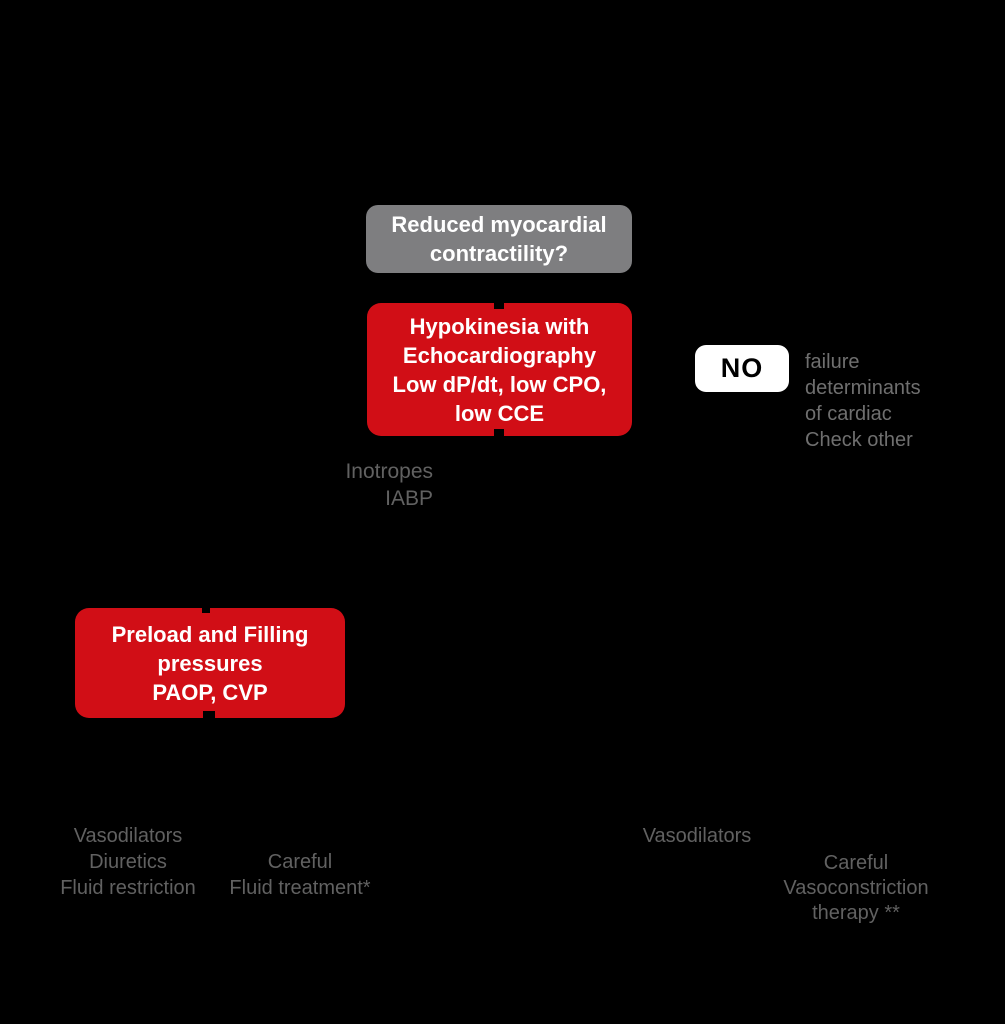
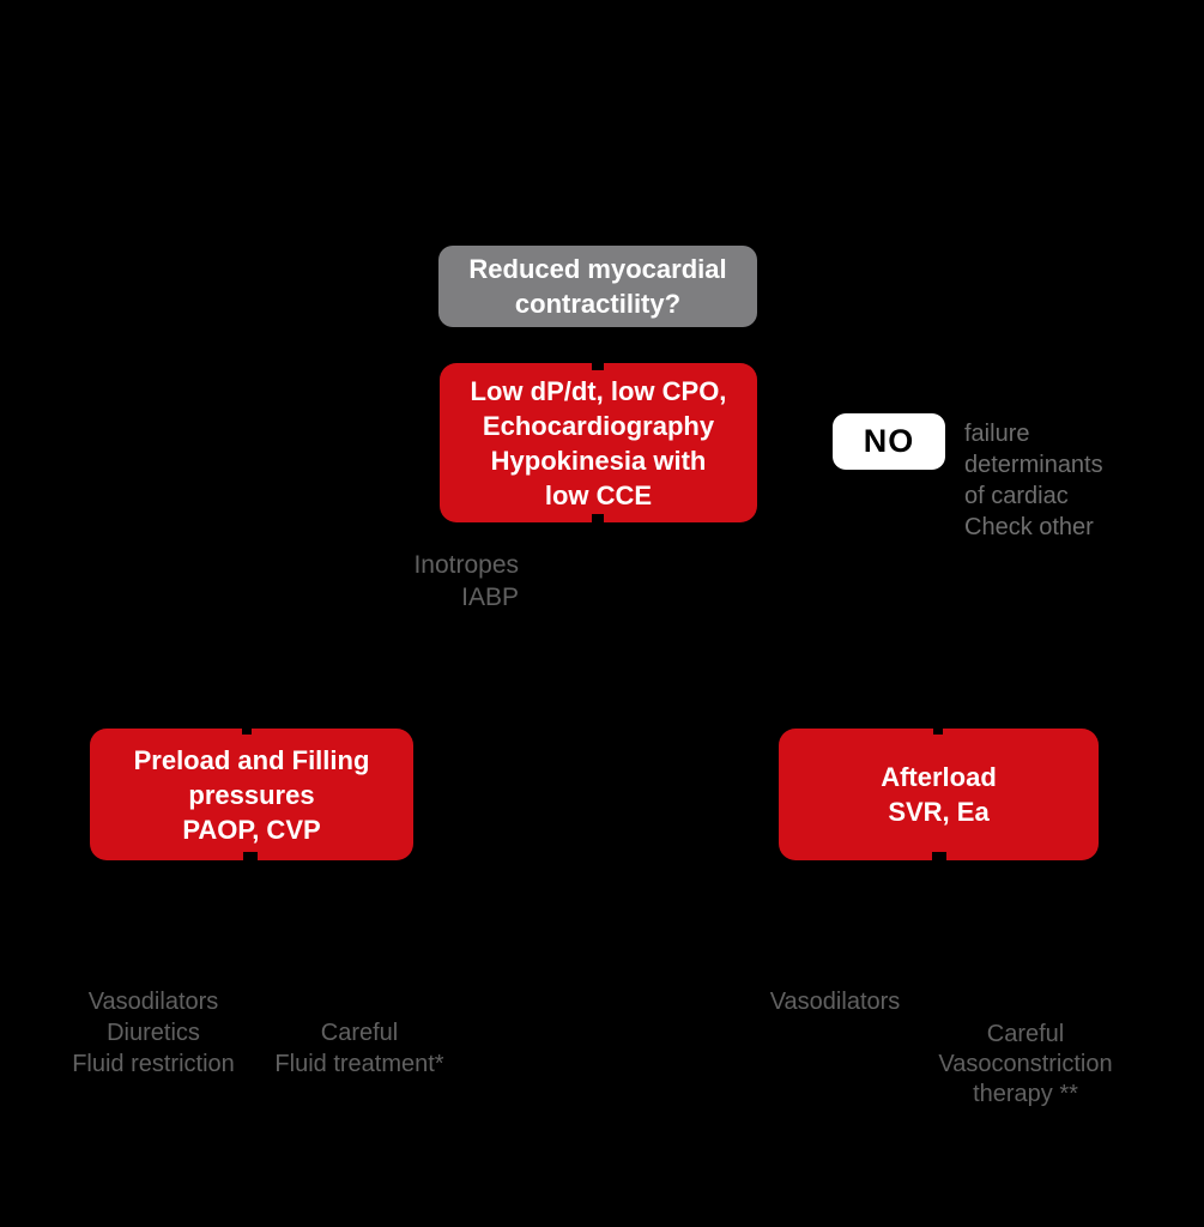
  Reduced myocardial
  contractility?
- Hypokinesia with
+ Low dP/dt, low CPO,
  Echocardiography
- Low dP/dt, low CPO,
+ Hypokinesia with
  low CCE
  NO
  failure
  determinants
  of cardiac
  Check other
  Inotropes
  IABP
  Preload and Filling
  pressures
  PAOP, CVP
+ Afterload
+ SVR, Ea
  Vasodilators
  Diuretics
  Fluid restriction
  Careful
  Fluid treatment*
  Vasodilators
  Careful
  Vasoconstriction
  therapy **
